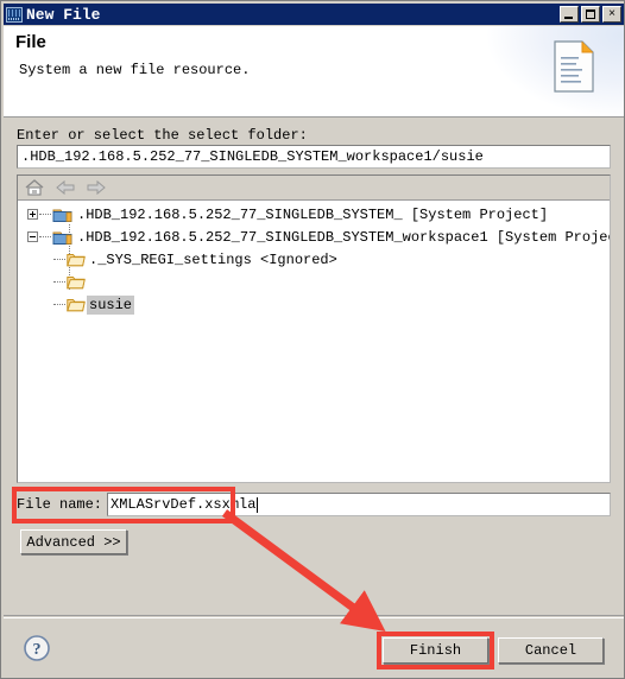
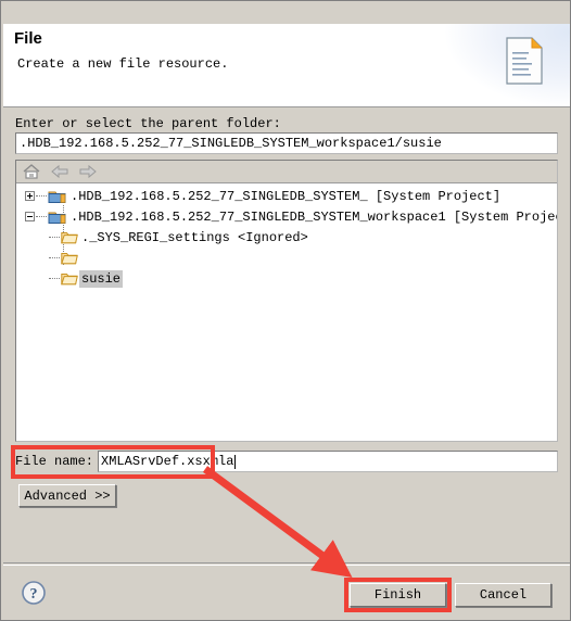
- New File
- ×
  File
- System a new file resource.
+ Create a new file resource.
- Enter or select the select folder:
+ Enter or select the parent folder:
  .HDB_192.168.5.252_77_SINGLEDB_SYSTEM_workspace1/susie
  .HDB_192.168.5.252_77_SINGLEDB_SYSTEM_ [System Project]
  .HDB_192.168.5.252_77_SINGLEDB_SYSTEM_workspace1 [System Proje
  ._SYS_REGI_settings <Ignored>
  susie
  File name:
  XMLASrvDef.xsxmla
  Advanced >>
  ?
  Finish
  Cancel
